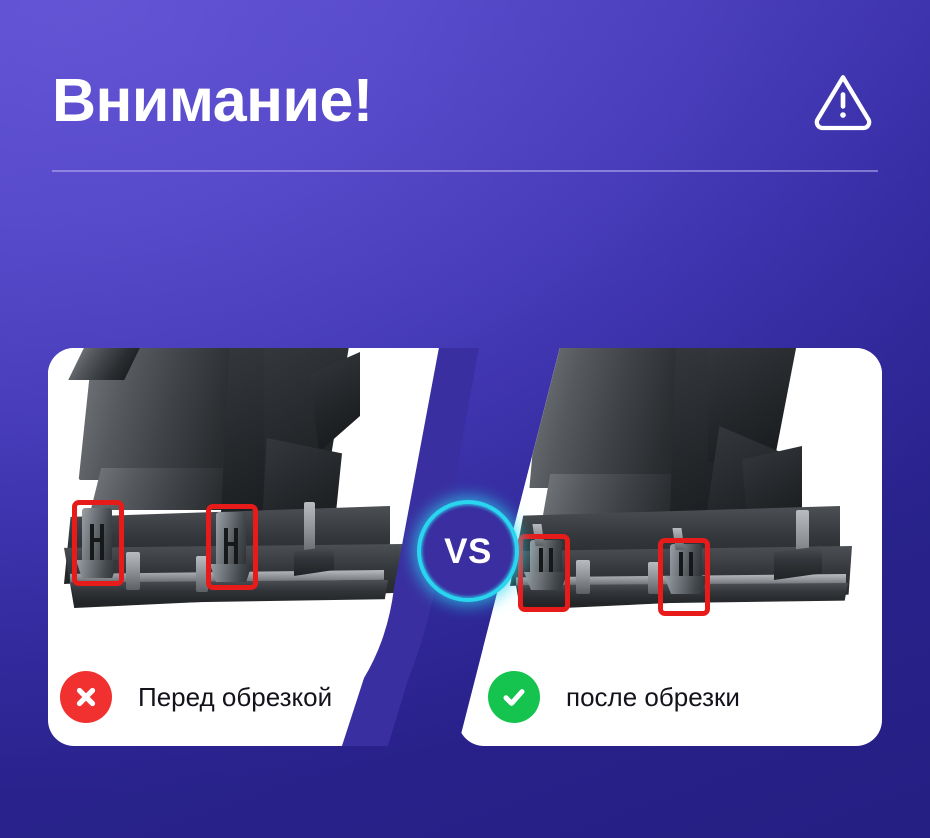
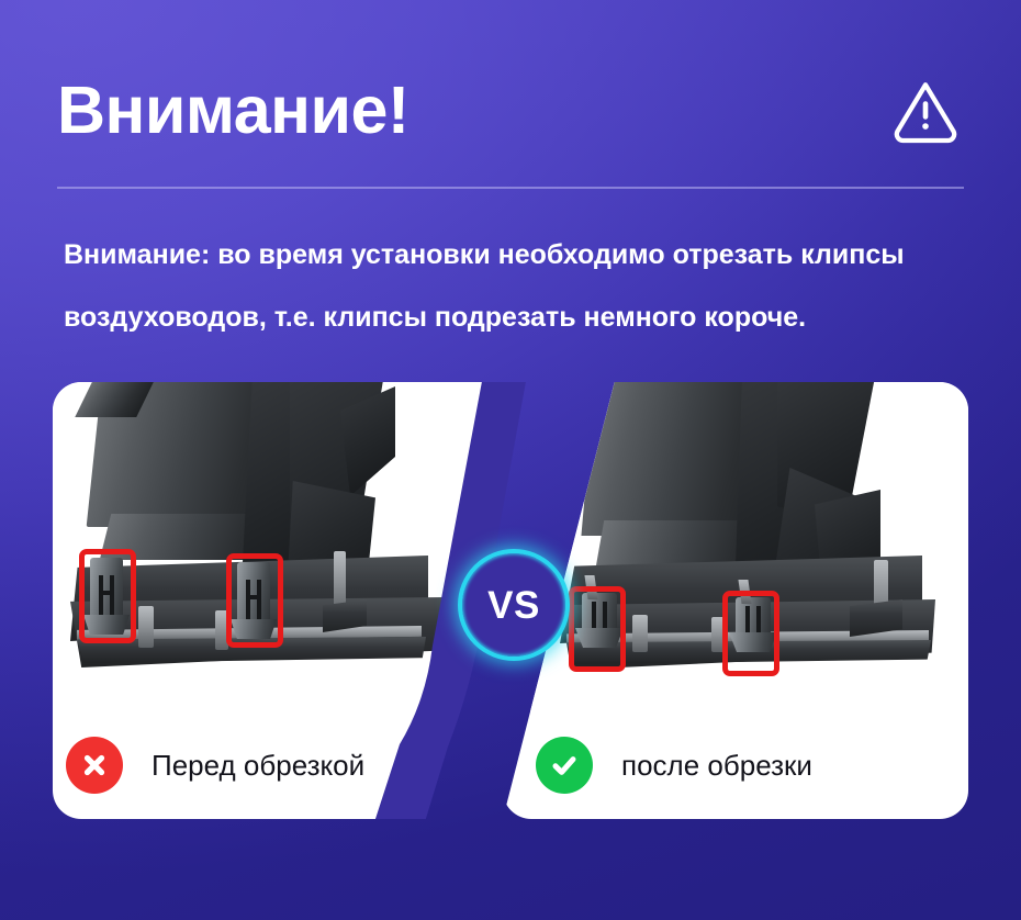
  Внимание!
+ Внимание: во время установки необходимо отрезать клипсы
+ воздуховодов, т.е. клипсы подрезать немного короче.
  Перед обрезкой
  после обрезки
  VS
